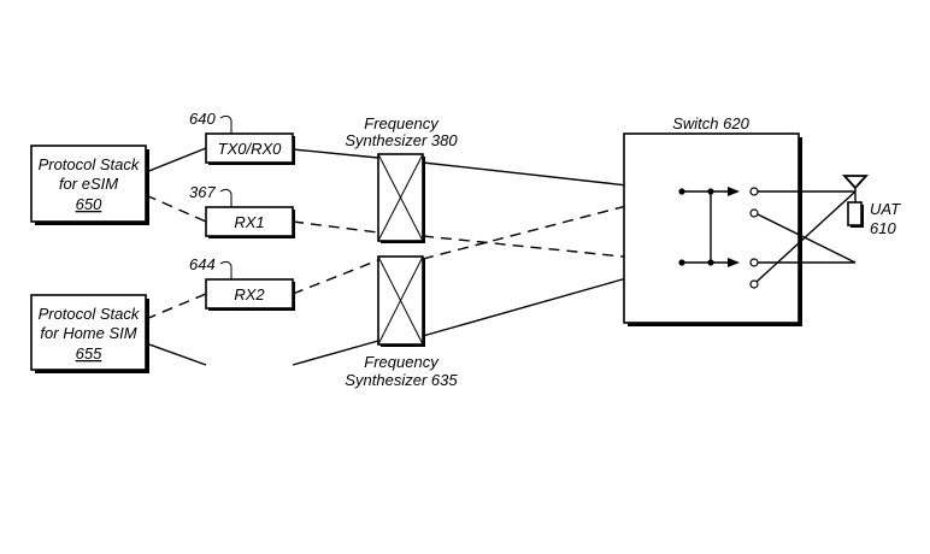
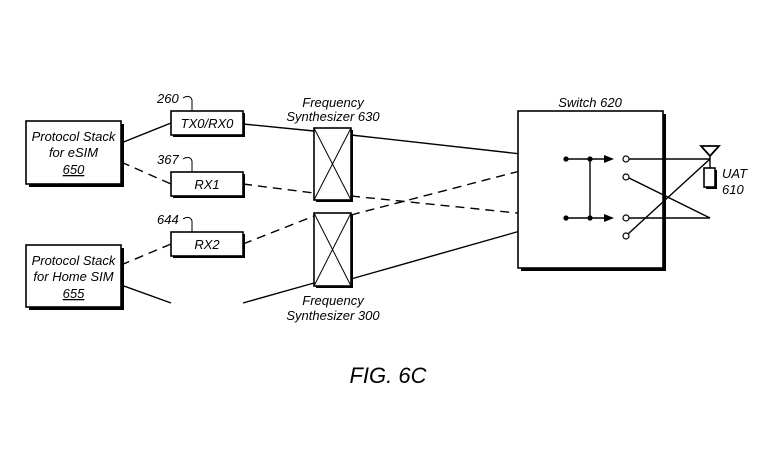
  Protocol Stack
  for eSIM
  650
  Protocol Stack
  for Home SIM
  655
  TX0/RX0
- 640
+ 260
  RX1
  367
  RX2
  644
  Frequency
- Synthesizer 380
+ Synthesizer 630
  Frequency
- Synthesizer 635
+ Synthesizer 300
  Switch 620
  UAT
  610
+ FIG. 6C
